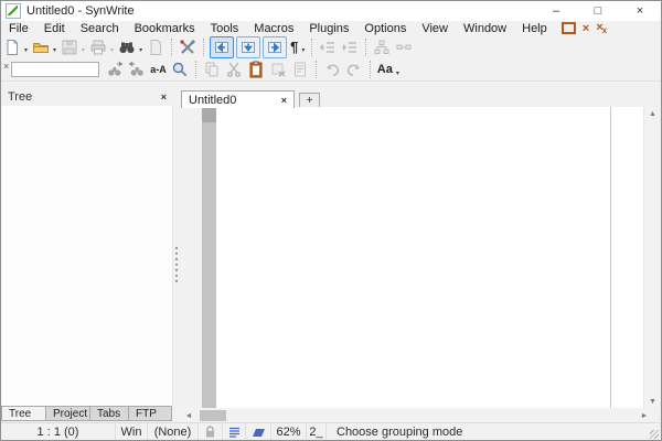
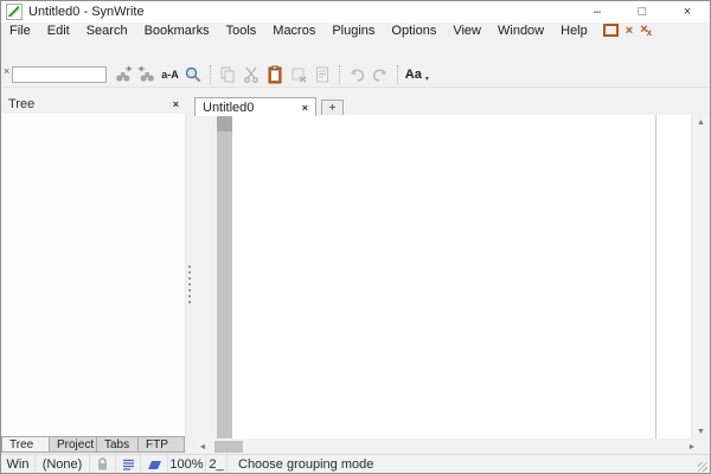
  Untitled0 - SynWrite
  –
  □
  ×
  File
  Edit
  Search
  Bookmarks
  Tools
  Macros
  Plugins
  Options
  View
  Window
  Help
  ×
  ×x
- ¶
  ×
  a-A
  Aa
  Tree
  ×
  Tree
  Project
  Tabs
  FTP
  Untitled0
  ×
  +
- 1 : 1 (0)
  Win
  (None)
- 62%
+ 100%
  2_
  Choose grouping mode
